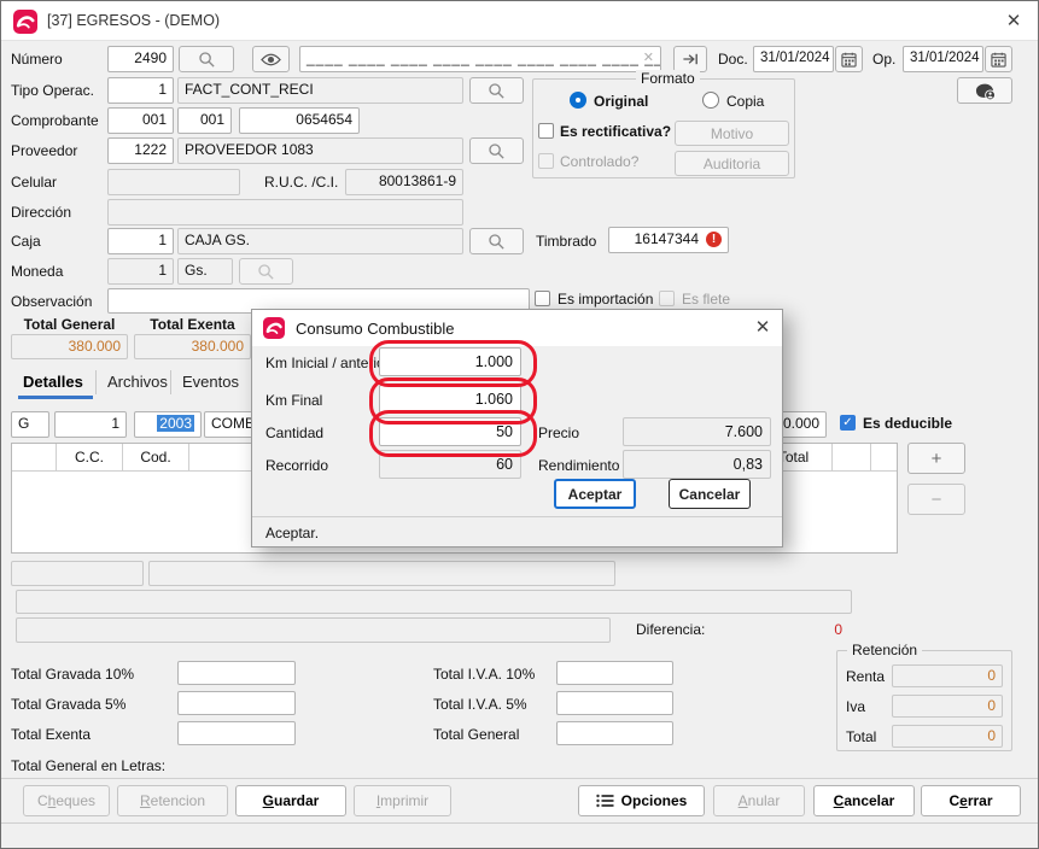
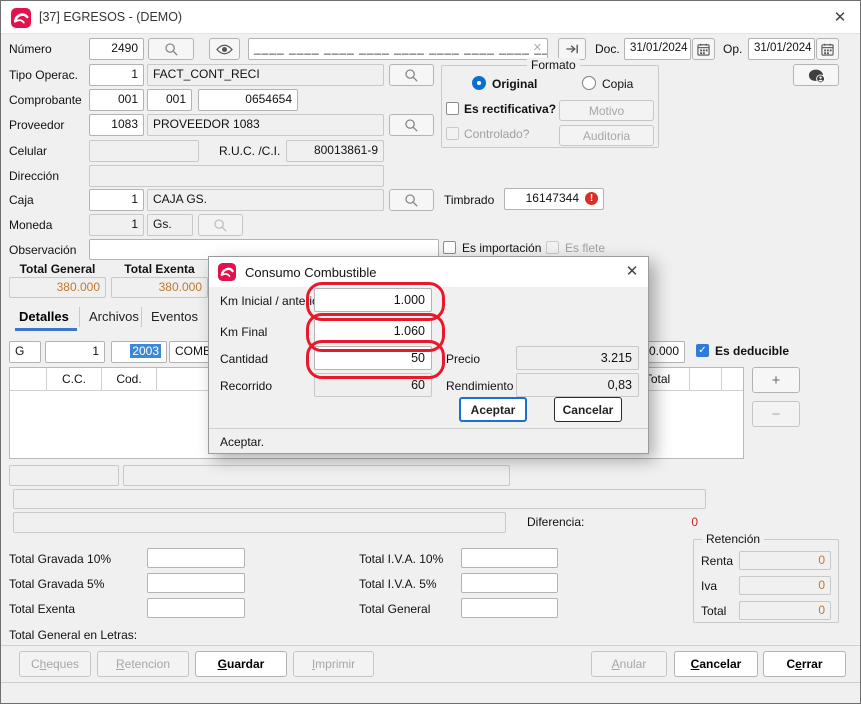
  [37] EGRESOS - (DEMO)
  ✕
  Número
  2490
  ____ ____ ____ ____ ____ ____ ____ ____ __
  ✕
  Doc.
  31/01/2024
  Op.
  31/01/2024
  Tipo Operac.
  1
  FACT_CONT_RECI
  Formato
  Original
  Copia
  Es rectificativa?
  Motivo
  Controlado?
  Auditoria
  Comprobante
  001
  001
  0654654
  Proveedor
- 1222
+ 1083
  PROVEEDOR 1083
  Celular
  R.U.C. /C.I.
  80013861-9
  Dirección
  Caja
  1
  CAJA GS.
  Timbrado
  16147344
  !
  Moneda
  1
  Gs.
  Observación
  Es importación
  Es flete
  Total General
  380.000
  Total Exenta
  380.000
  Detalles
  Archivos
  Eventos
  G
  1
  2003
  0.000
  ✓
  Es deducible
  C.C.
  Cod.
  otal
  +
  −
  Diferencia:
  0
  Total Gravada 10%
  Total Gravada 5%
  Total Exenta
  Total I.V.A. 10%
  Total I.V.A. 5%
  Total General
  Retención
  Renta
  0
  Iva
  0
  Total
  0
  Total General en Letras:
  Cheques
  Retencion
  Guardar
  Imprimir
- Opciones
  Anular
  Cancelar
  Cerrar
  Consumo Combustible
  ✕
  Km Inicial / anteri
  1.000
  Km Final
  1.060
  Cantidad
  50
  Precio
- 7.600
+ 3.215
  Recorrido
  60
  Rendimiento
  0,83
  Aceptar
  Cancelar
  Aceptar.
